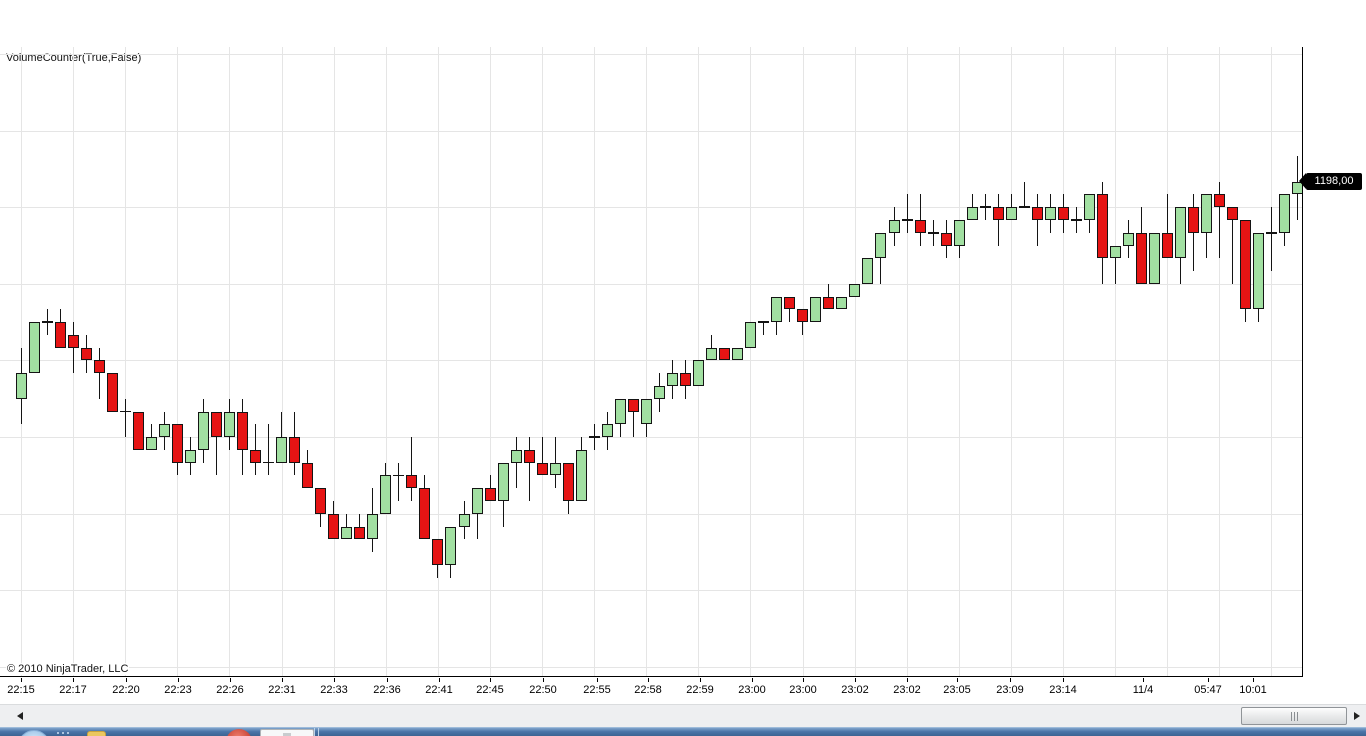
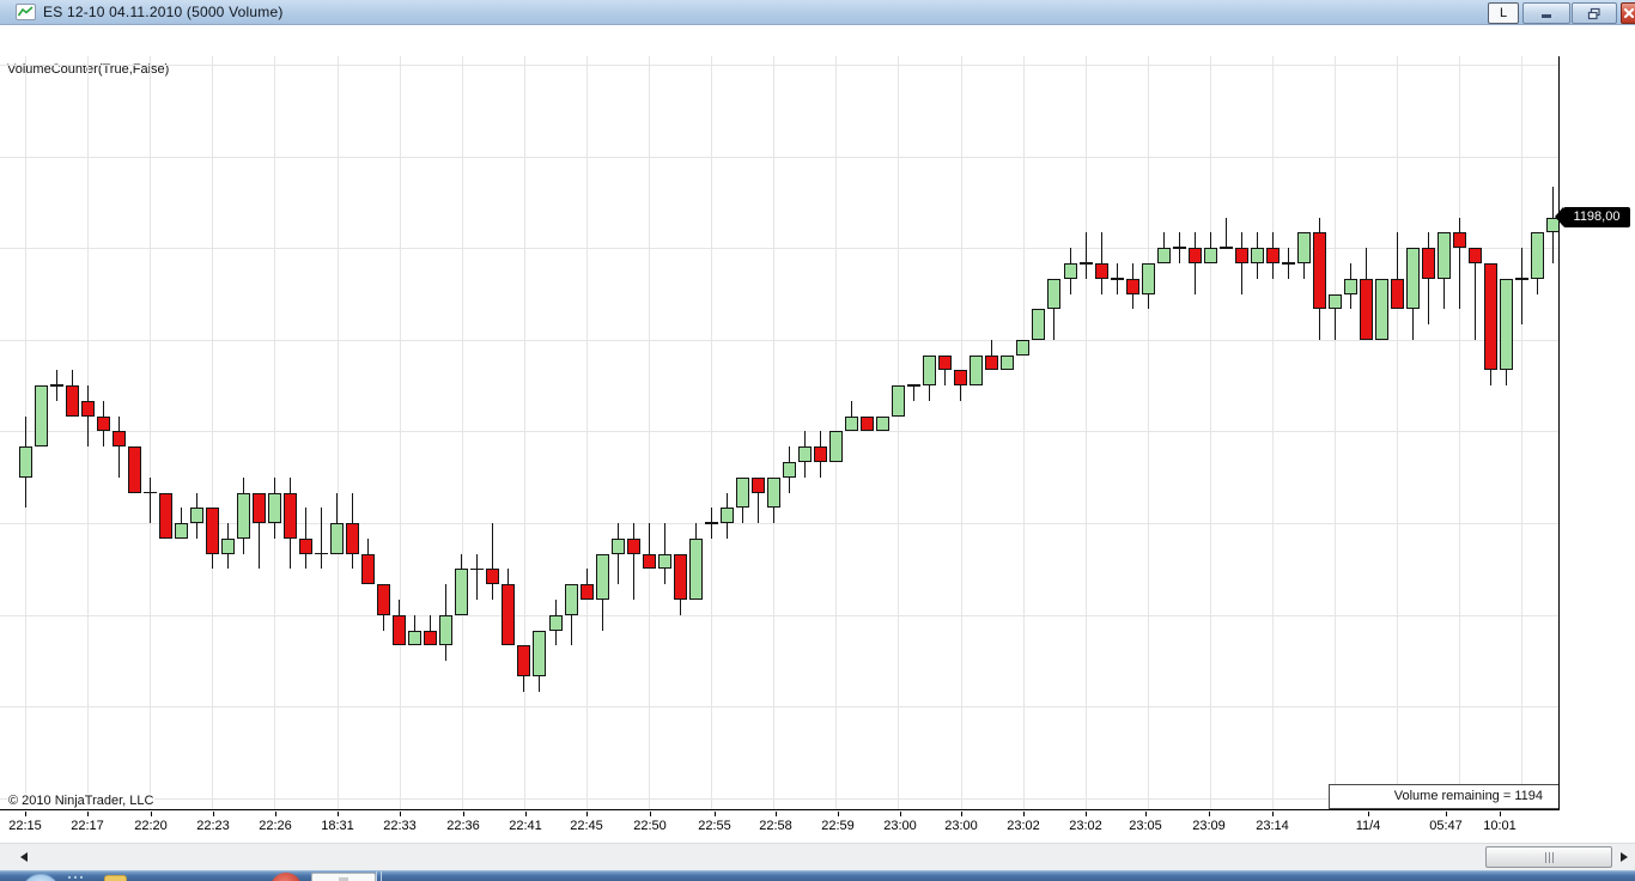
+ ES 12-10 04.11.2010 (5000 Volume)
+ L
  VoumeCounter(True,Fase)
  © 2010 NinjaTrader, LLC
+ Volume remaining = 1194
  1198,00
  22:15
  22:17
  22:20
  22:23
  22:26
- 22:31
+ 18:31
  22:33
  22:36
  22:41
  22:45
  22:50
  22:55
  22:58
  22:59
  23:00
  23:00
  23:02
  23:02
  23:05
  23:09
  23:14
  11/4
  05:47
  10:01
